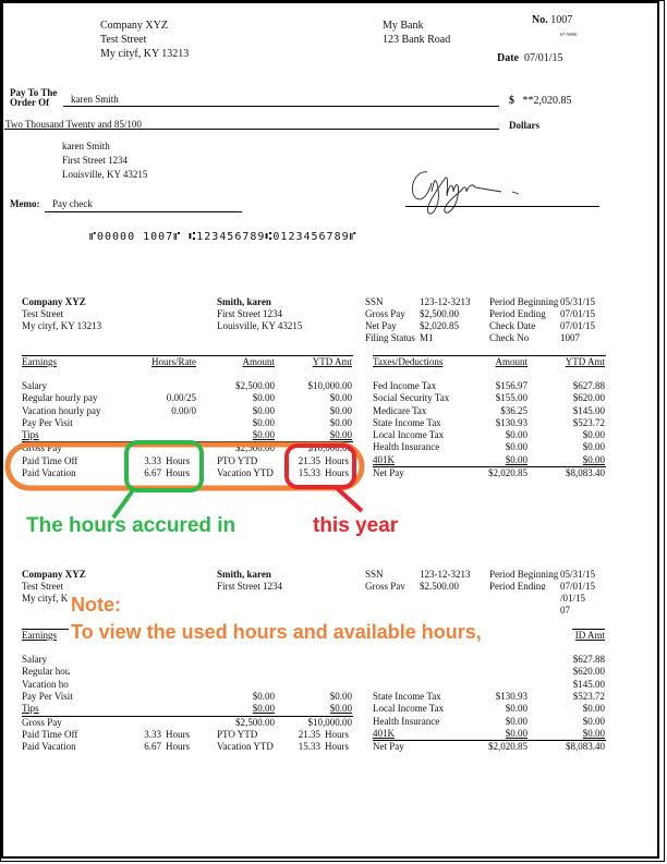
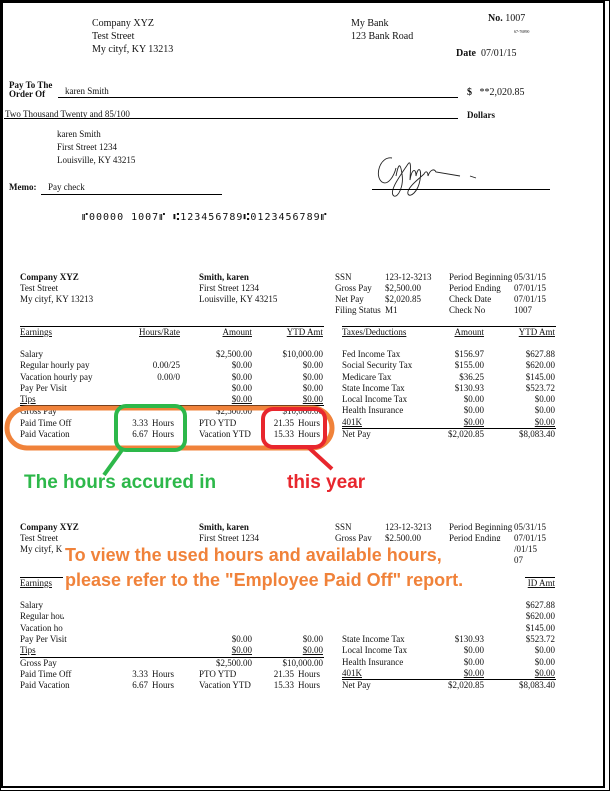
  Company XYZ
  Test Street
  My cityf, KY 13213
  My Bank
  123 Bank Road
  No. 1007
  Date 07/01/15
  Pay To The
  Order Of
  karen Smith
  $ **2,020.85
  Two Thousand Twenty and 85/100
  Dollars
  karen Smith
  First Street 1234
  Louisville, KY 43215
  Memo:
  Pay check
  ⑈00000 1007⑈ ⑆123456789⑆0123456789⑈
  Company XYZ
  Test Street
  My cityf, KY 13213
  Smith, karen
  First Street 1234
  Louisville, KY 43215
  SSN 123-12-3213
  Gross Pay $2,500.00
  Net Pay $2,020.85
  Filing Status M1
  Period Beginning 05/31/15
  Period Ending 07/01/15
  Check Date 07/01/15
  Check No 1007
  Earnings
  Hours/Rate
  Amount
  YTD Amt
  Salary
  $2,500.00
  $10,000.00
  Regular hourly pay
  0.00/25
  $0.00
  $0.00
  Vacation hourly pay
  0.00/0
  $0.00
  $0.00
  Pay Per Visit
  $0.00
  $0.00
  Tips
  $0.00
  $0.00
  Gross Pay
  $2,500.00
  $10,000.0
  Paid Time Off
  3.33
  Hours
  PTO YTD
  21.35
  Hours
  Paid Vacation
  6.67
  Hours
  Vacation YTD
  15.33
  Hours
  Taxes/Deductions
  Amount
  YTD Amt
  Fed Income Tax
  $156.97
  $627.88
  Social Security Tax
  $155.00
  $620.00
  Medicare Tax
  $36.25
  $145.00
  State Income Tax
  $130.93
  $523.72
  Local Income Tax
  $0.00
  $0.00
  Health Insurance
  $0.00
  $0.00
  401K
  $0.00
  $0.00
  Net Pay
  $2,020.85
  $8,083.40
  Company XYZ
  Test Street
  My cityf, K
  Smith, karen
  First Street 1234
  SSN 123-12-3213
  Gross Pay $2,500.00
  Period Beginning 05/31/15
  Period Ending 07/01/15
  /01/15
  07
  Earnings
  ID Amt
  Salary
  Regular hou
  Vacation ho
  $627.88
  $620.00
  $145.00
  Pay Per Visit
  $0.00
  $0.00
  Tips
  $0.00
  $0.00
  Gross Pay
  $2,500.00
  $10,000.00
  Paid Time Off
  3.33
  Hours
  PTO YTD
  21.35
  Hours
  Paid Vacation
  6.67
  Hours
  Vacation YTD
  15.33
  Hours
  State Income Tax
  $130.93
  $523.72
  Local Income Tax
  $0.00
  $0.00
  Health Insurance
  $0.00
  $0.00
  401K
  $0.00
  $0.00
  Net Pay
  $2,020.85
  $8,083.40
  The hours accured in
  this year
- Note:
  To view the used hours and available hours,
+ please refer to the "Employee Paid Off" report.
